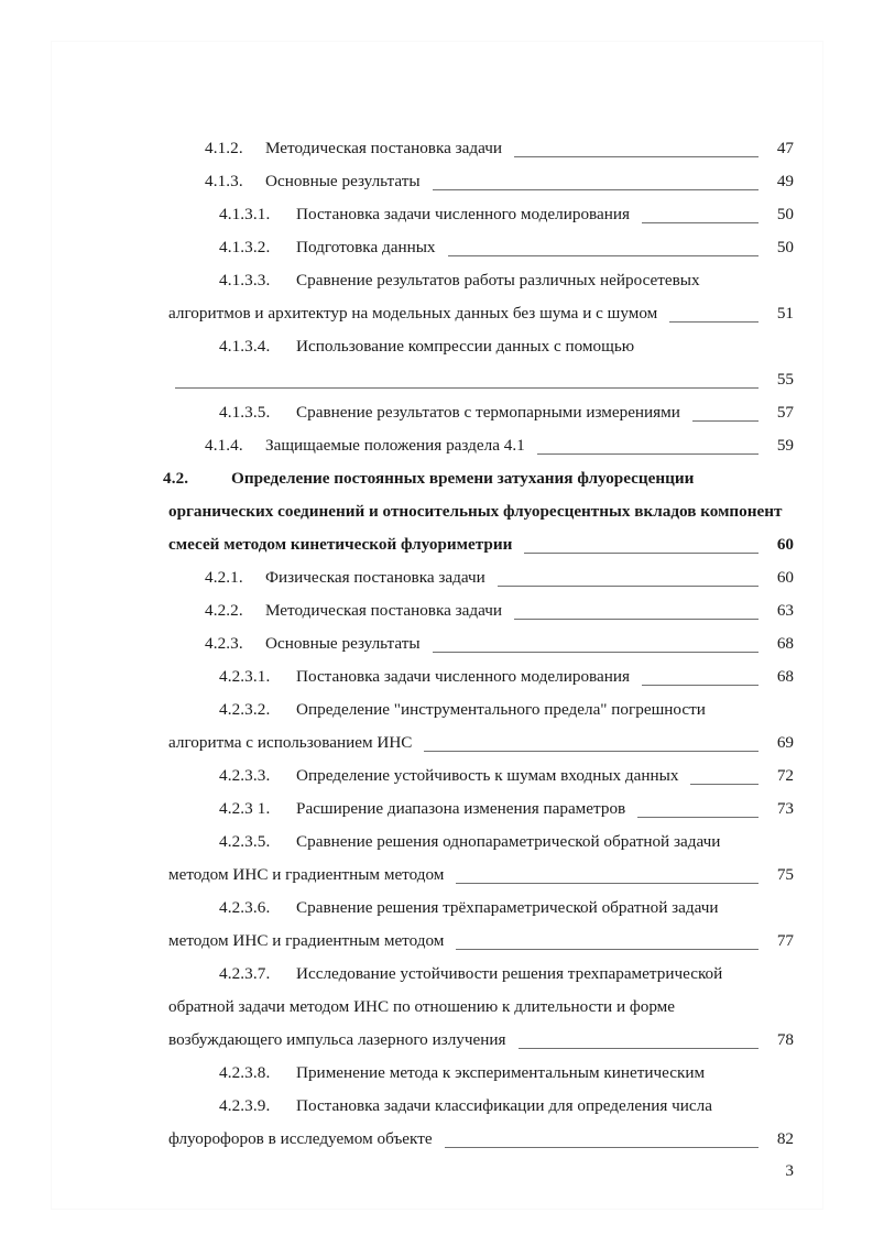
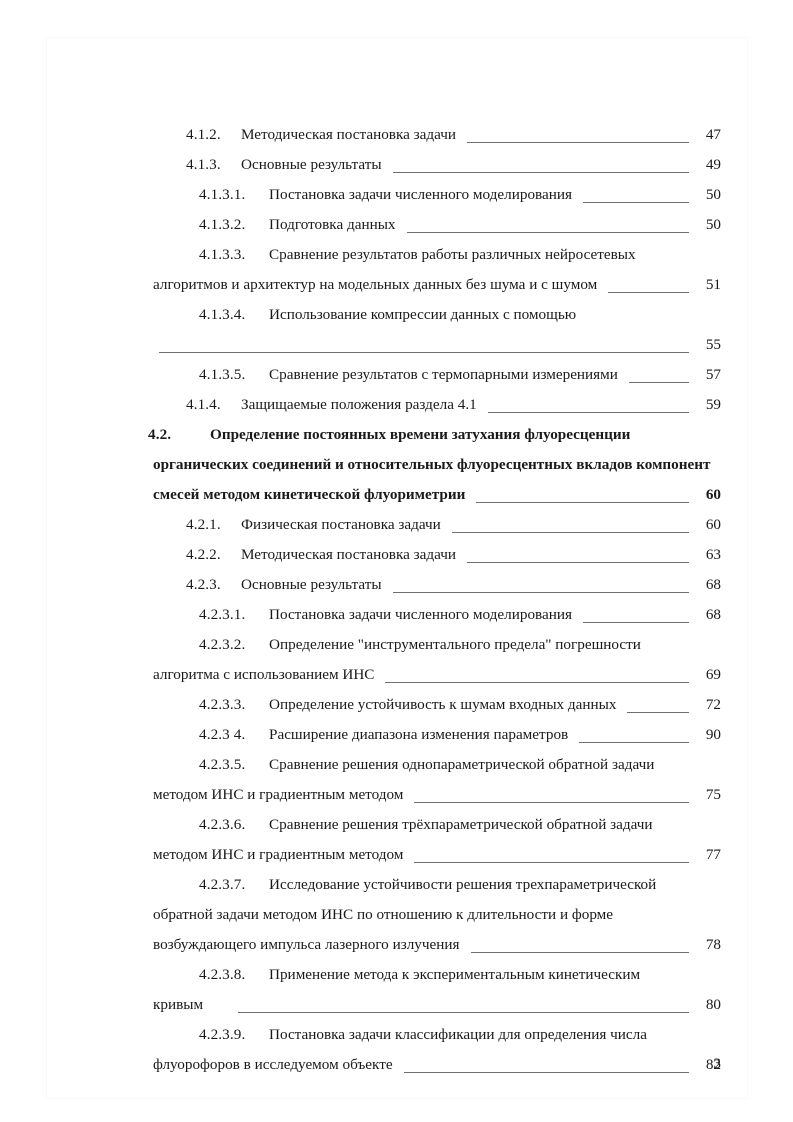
  4.1.2.
  Методическая постановка задачи
  47
  4.1.3.
  Основные результаты
  49
  4.1.3.1.
  Постановка задачи численного моделирования
  50
  4.1.3.2.
  Подготовка данных
  50
  4.1.3.3.
  Сравнение результатов работы различных нейросетевых
  алгоритмов и архитектур на модельных данных без шума и с шумом
  51
  4.1.3.4.
  Использование компрессии данных с помощью
  55
  4.1.3.5.
  Сравнение результатов с термопарными измерениями
  57
  4.1.4.
  Защищаемые положения раздела 4.1
  59
  4.2.
  Определение постоянных времени затухания флуоресценции
  органических соединений и относительных флуоресцентных вкладов компонент
  смесей методом кинетической флуориметрии
  60
  4.2.1.
  Физическая постановка задачи
  60
  4.2.2.
  Методическая постановка задачи
  63
  4.2.3.
  Основные результаты
  68
  4.2.3.1.
  Постановка задачи численного моделирования
  68
  4.2.3.2.
  Определение "инструментального предела" погрешности
  алгоритма с использованием ИНС
  69
  4.2.3.3.
  Определение устойчивость к шумам входных данных
  72
- 4.2.3 1.
+ 4.2.3 4.
  Расширение диапазона изменения параметров
- 73
+ 90
  4.2.3.5.
  Сравнение решения однопараметрической обратной задачи
  методом ИНС и градиентным методом
  75
  4.2.3.6.
  Сравнение решения трёхпараметрической обратной задачи
  методом ИНС и градиентным методом
  77
  4.2.3.7.
  Исследование устойчивости решения трехпараметрической
  обратной задачи методом ИНС по отношению к длительности и форме
  возбуждающего импульса лазерного излучения
  78
  4.2.3.8.
  Применение метода к экспериментальным кинетическим
+ кривым
+ 80
  4.2.3.9.
  Постановка задачи классификации для определения числа
  флуорофоров в исследуемом объекте
  82
  3
